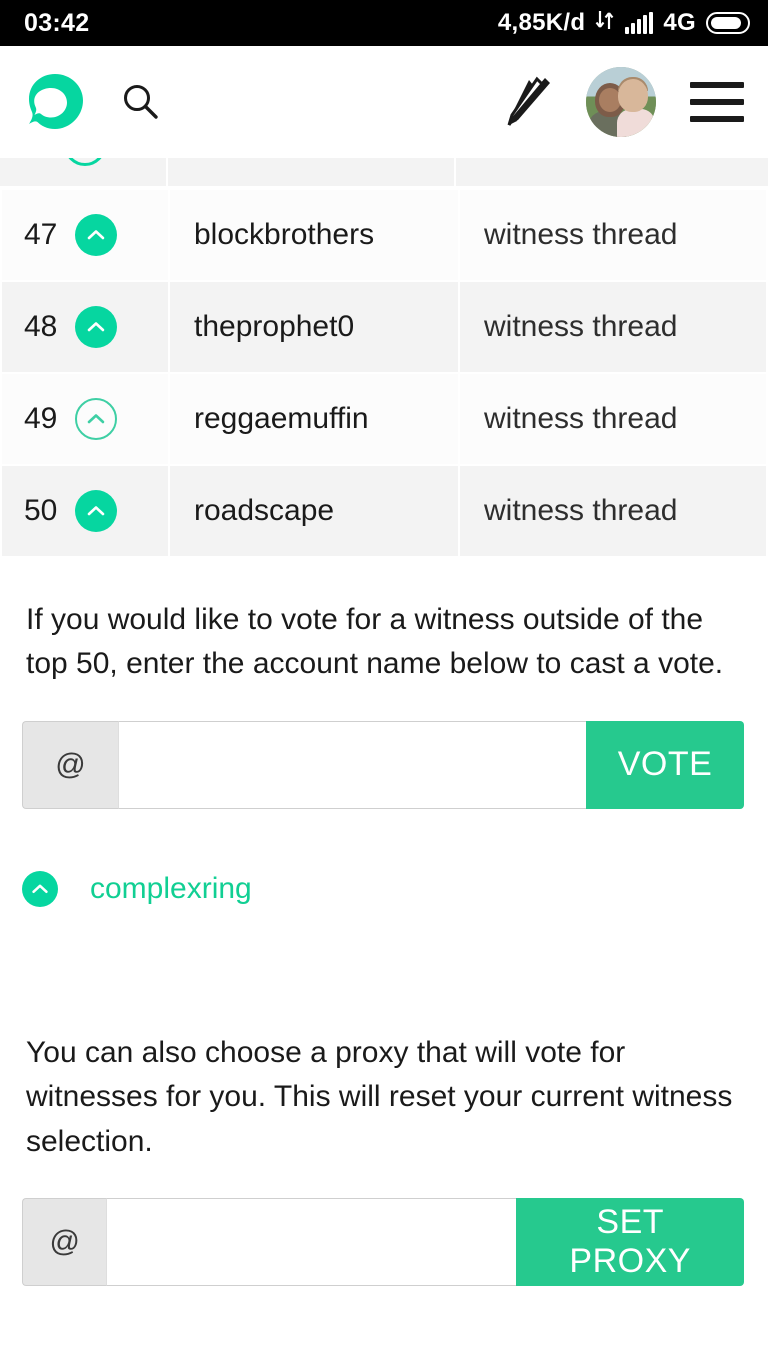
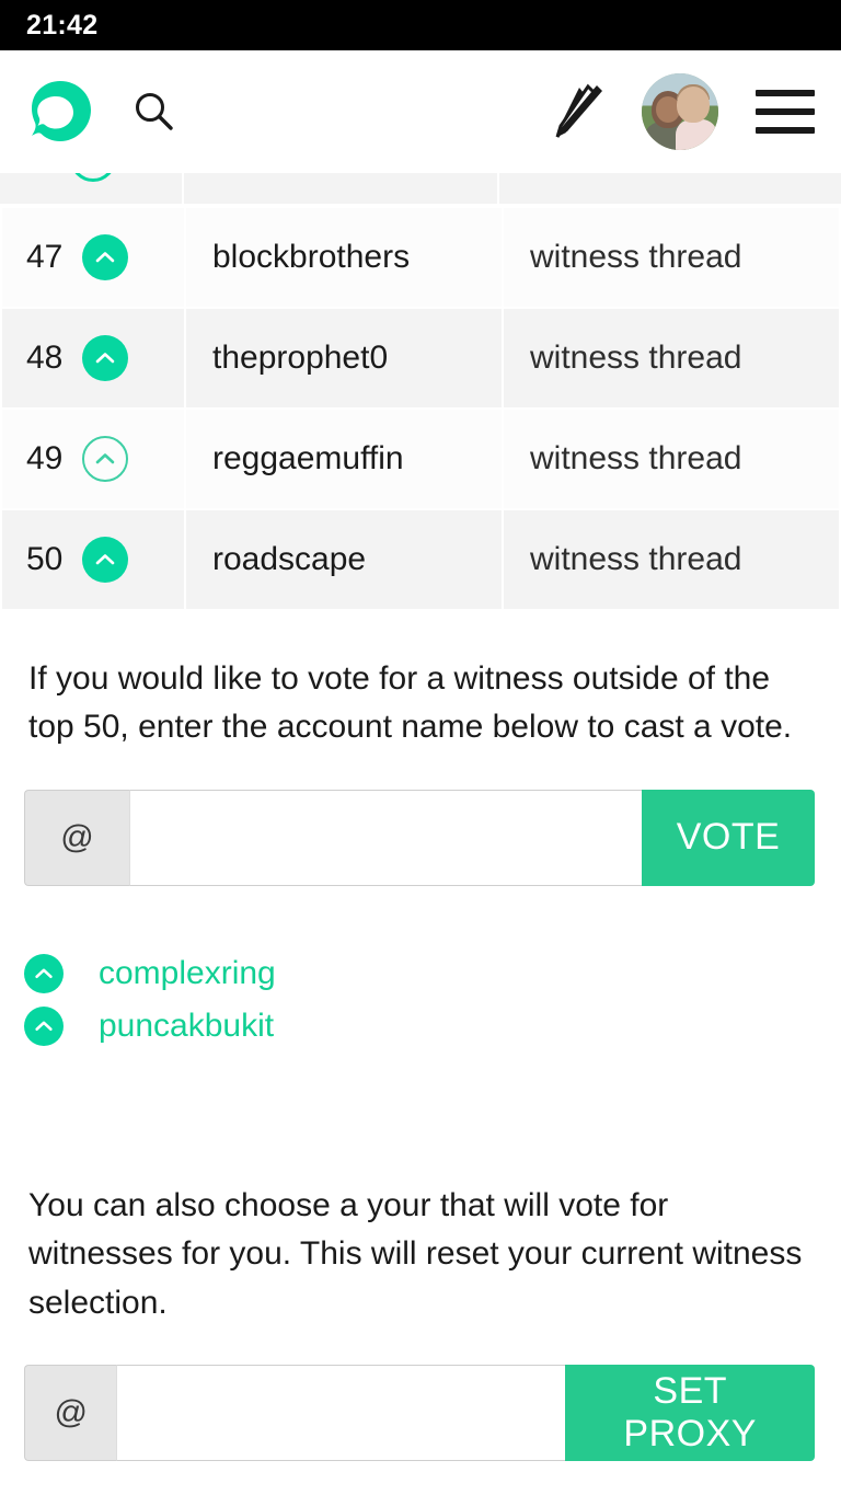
- 03:42
+ 21:42
- 4,85K/d
- 4G
  47	blockbrothers	witness thread
  48	theprophet0	witness thread
  49	reggaemuffin	witness thread
  50	roadscape	witness thread
  If you would like to vote for a witness outside of the top 50, enter the account name below to cast a vote.
  @
  VOTE
  complexring
+ puncakbukit
- You can also choose a proxy that will vote for witnesses for you. This will reset your current witness selection.
+ You can also choose a your that will vote for witnesses for you. This will reset your current witness selection.
  @
  SET PROXY
